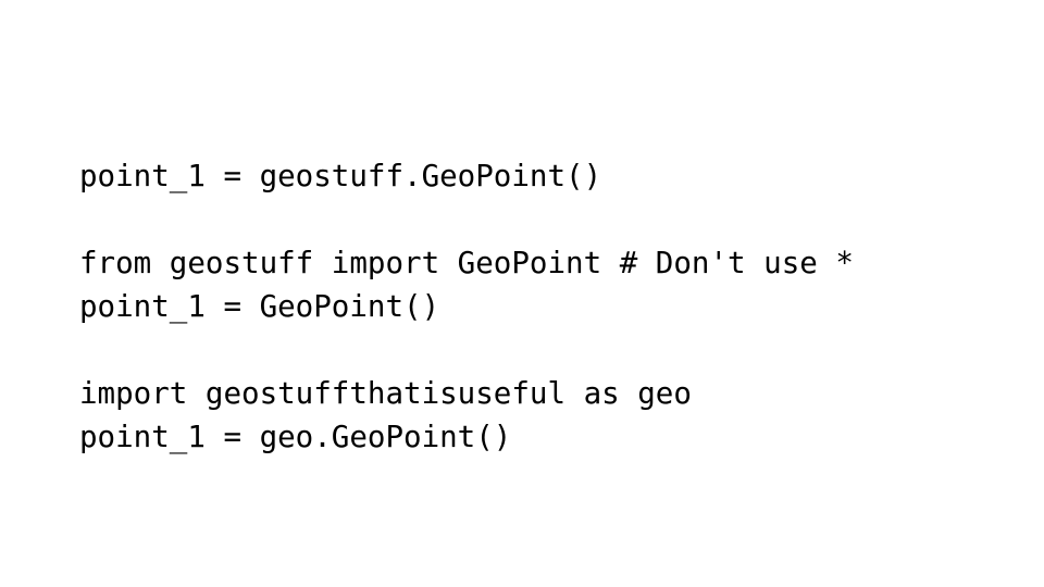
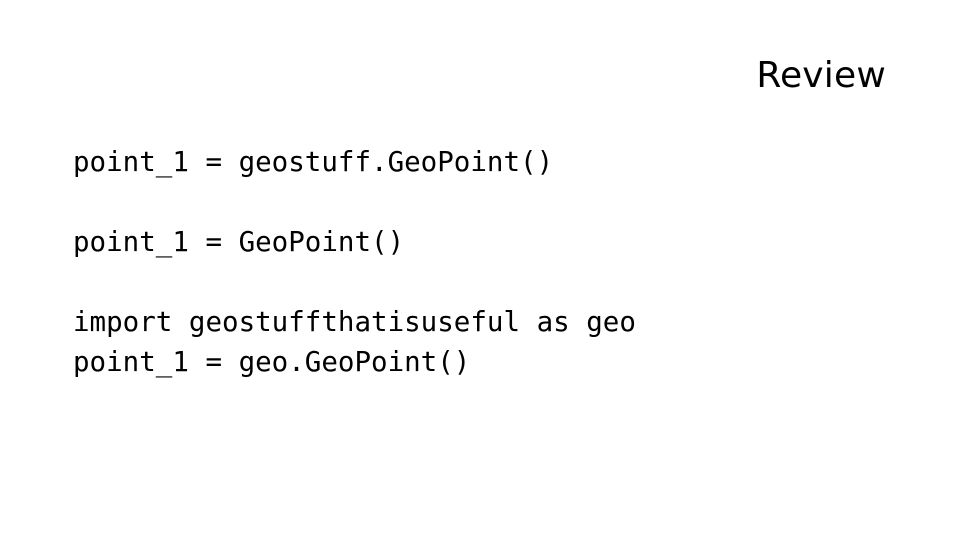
+ Review
  point_1 = geostuff.GeoPoint()
- from geostuff import GeoPoint # Don't use *
  point_1 = GeoPoint()
  import geostuffthatisuseful as geo
  point_1 = geo.GeoPoint()
